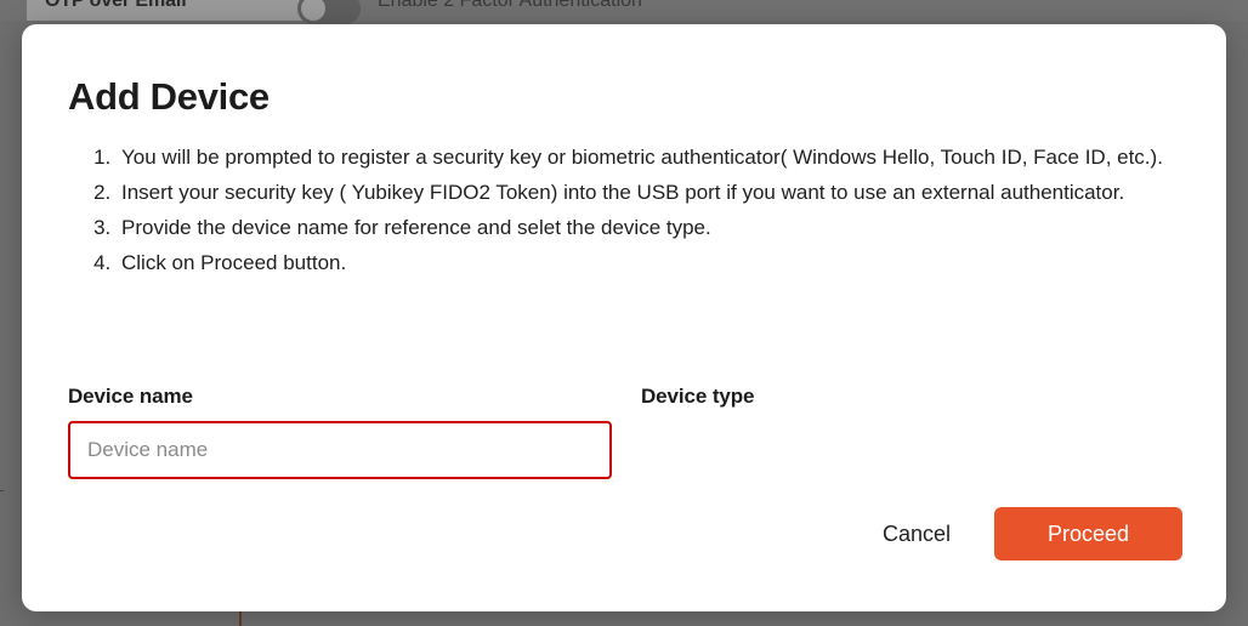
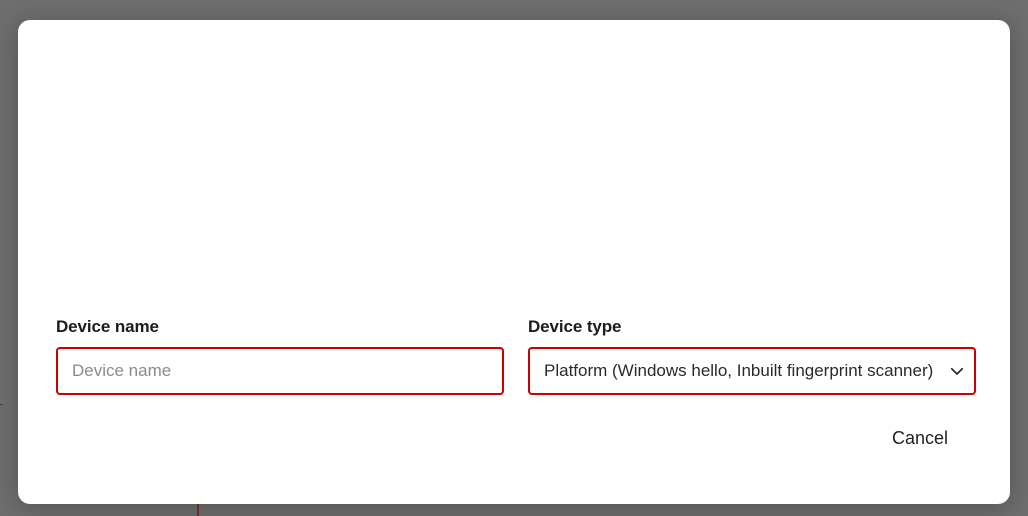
- OTP over Email
- Enable 2 Factor Authentication
- Add Device
- You will be prompted to register a security key or biometric authenticator( Windows Hello, Touch ID, Face ID, etc.).
- Insert your security key ( Yubikey FIDO2 Token) into the USB port if you want to use an external authenticator.
- Provide the device name for reference and selet the device type.
- Click on Proceed button.
  Device name
  Device name
  Device type
+ Platform (Windows hello, Inbuilt fingerprint scanner)
  Cancel
- Proceed
